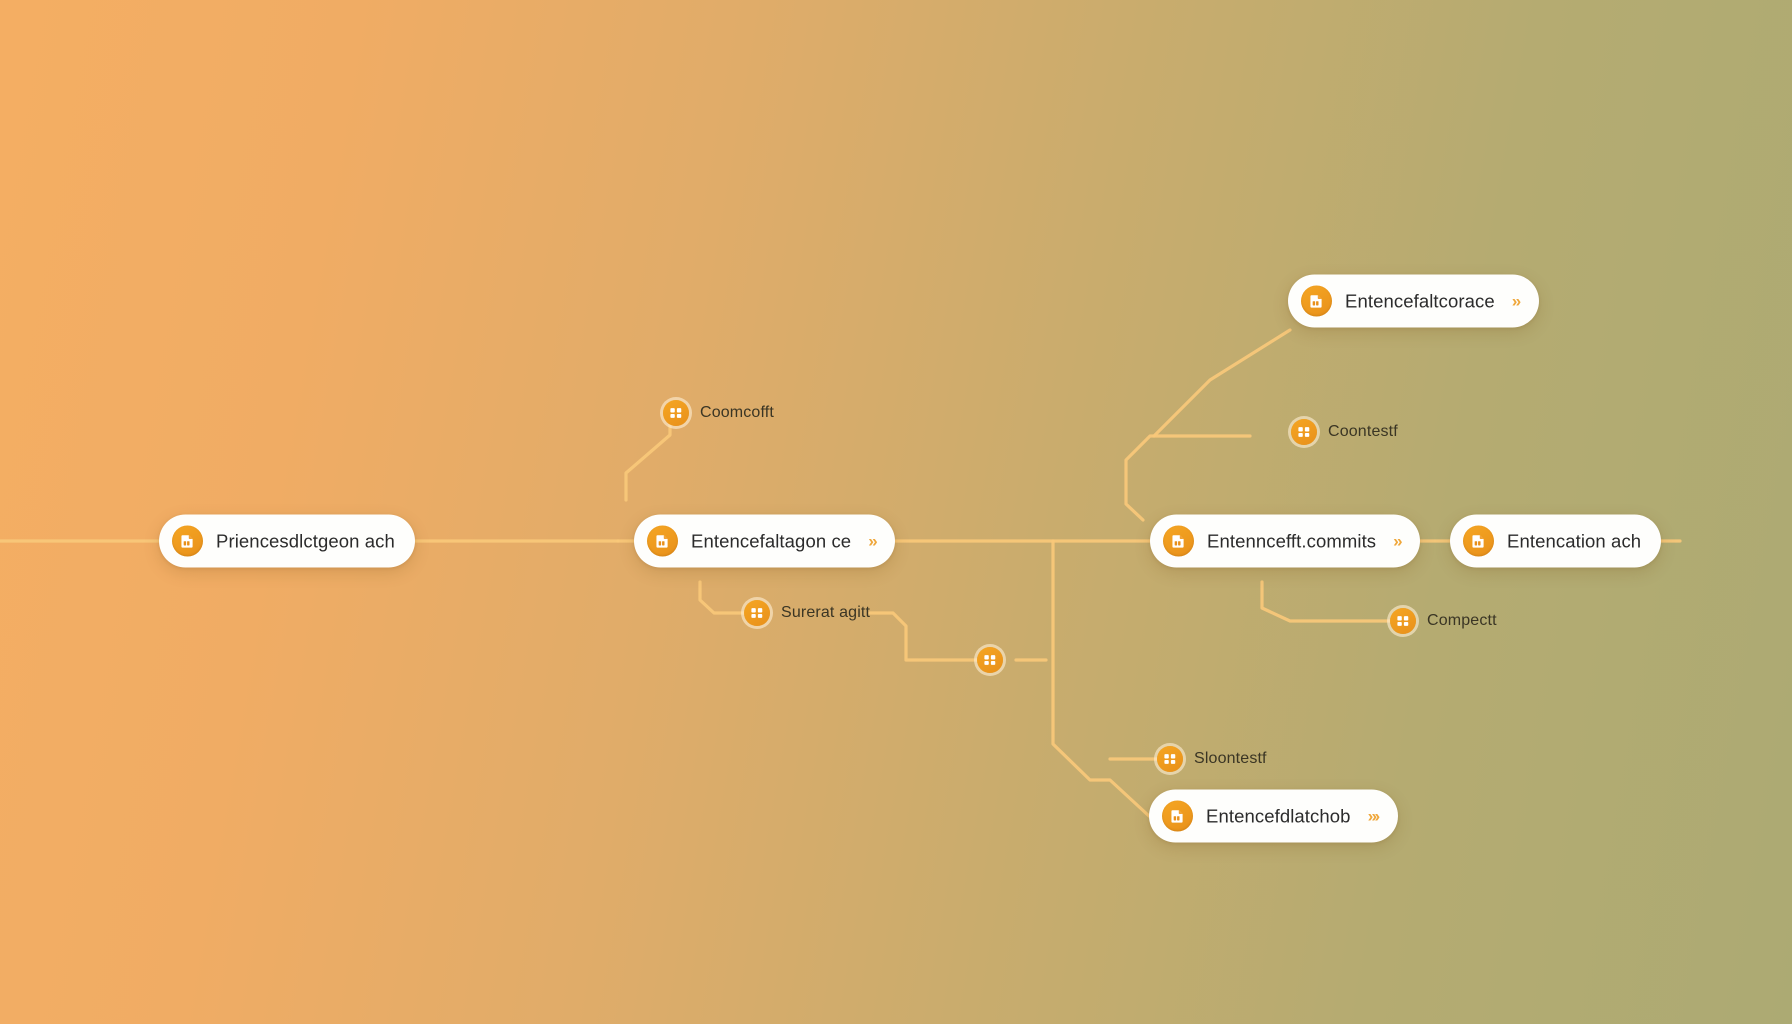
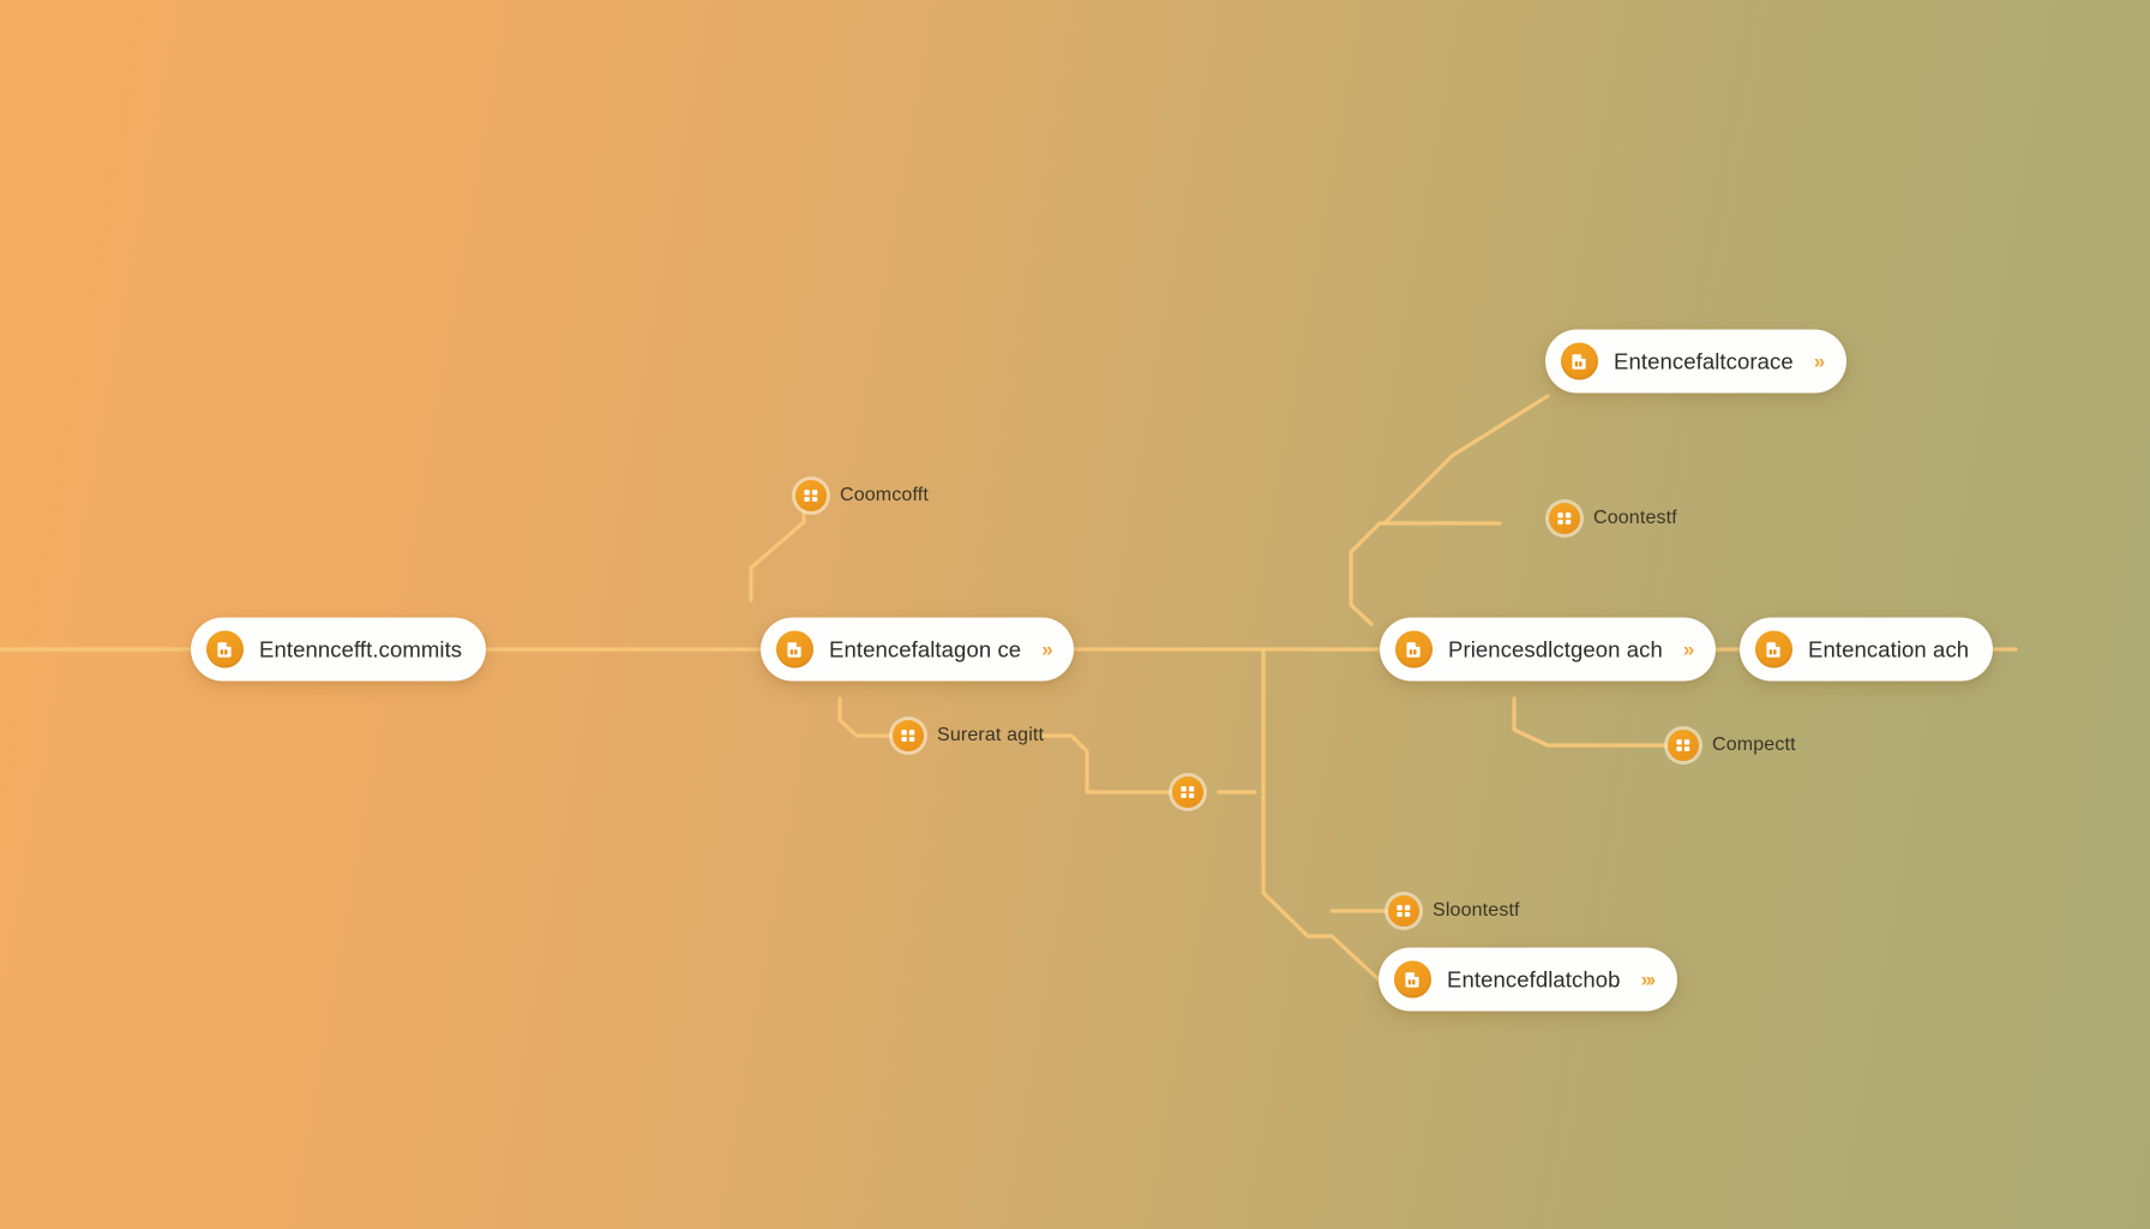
- Priencesdlctgeon ach
+ Entenncefft.commits
  Entencefaltagon ce
  »
- Entenncefft.commits
+ Priencesdlctgeon ach
  »
  Entencation ach
  Entencefaltcorace
  »
  Entencefdlatchob
  »›
  Coomcofft
  Surerat agitt
  Coontestf
  Compectt
  Sloontestf
